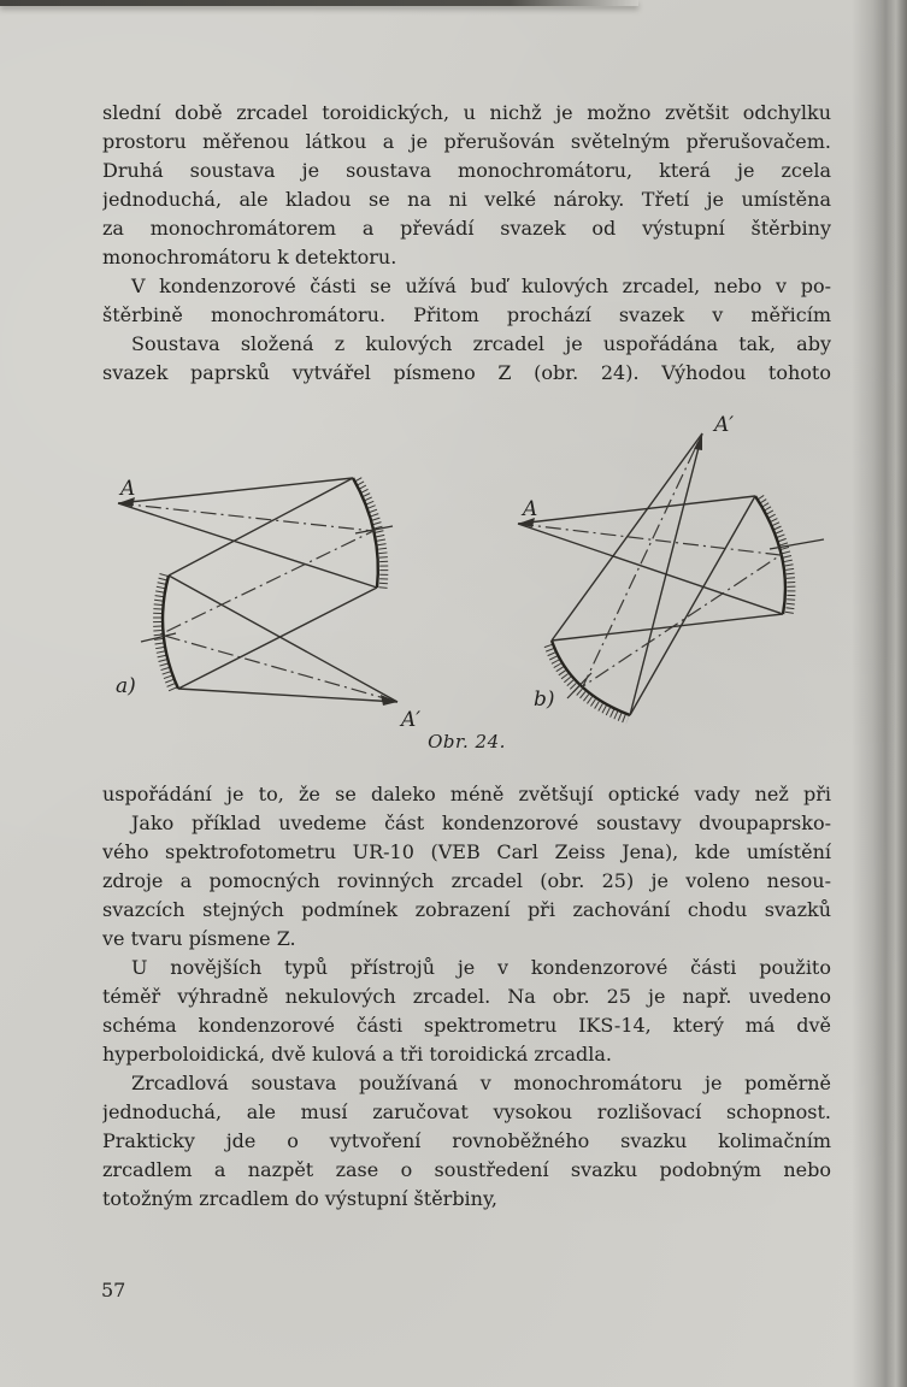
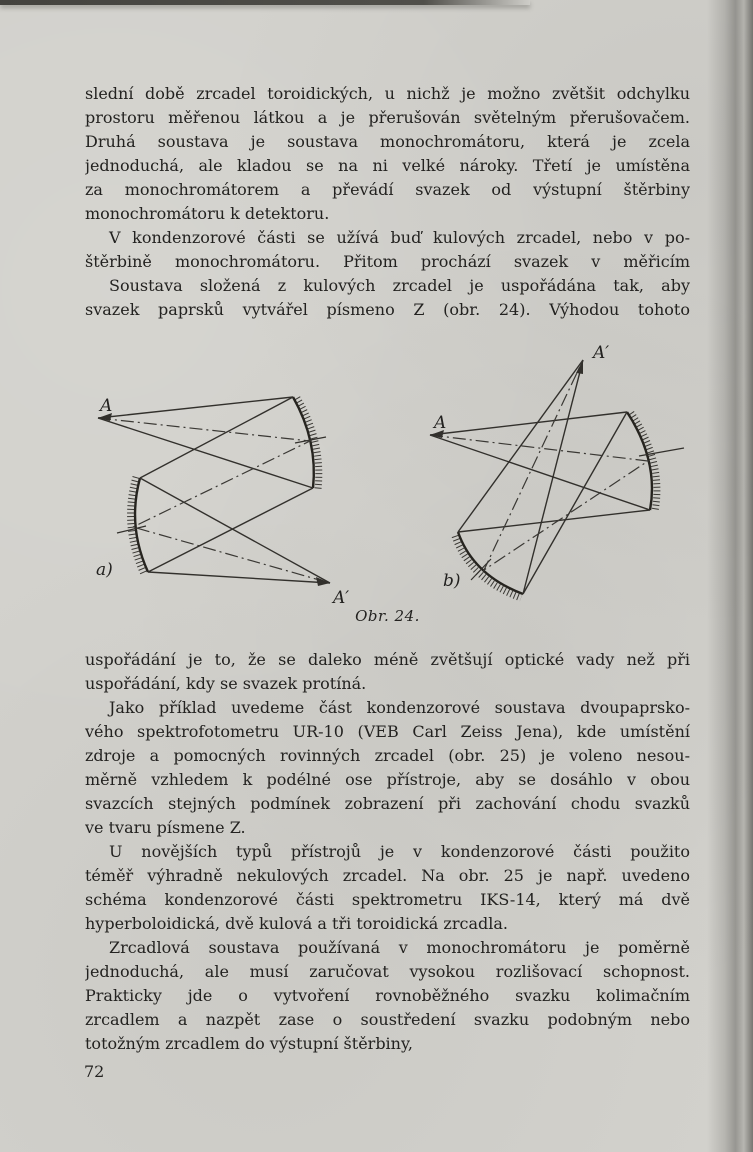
  slední době zrcadel toroidických, u nichž je možno zvětšit odchylku
  prostoru měřenou látkou a je přerušován světelným přerušovačem.
  Druhá soustava je soustava monochromátoru, která je zcela
  jednoduchá, ale kladou se na ni velké nároky. Třetí je umístěna
  za monochromátorem a převádí svazek od výstupní štěrbiny
  monochromátoru k detektoru.
  V kondenzorové části se užívá buď kulových zrcadel, nebo v po-
  štěrbině monochromátoru. Přitom prochází svazek v měřicím
  Soustava složená z kulových zrcadel je uspořádána tak, aby
  svazek paprsků vytvářel písmeno Z (obr. 24). Výhodou tohoto
  A
  A′
  a)
  A
  A′
  b)
  Obr. 24.
  uspořádání je to, že se daleko méně zvětšují optické vady než při
+ uspořádání, kdy se svazek protíná.
- Jako příklad uvedeme část kondenzorové soustavy dvoupaprsko-
+ Jako příklad uvedeme část kondenzorové soustava dvoupaprsko-
  vého spektrofotometru UR-10 (VEB Carl Zeiss Jena), kde umístění
  zdroje a pomocných rovinných zrcadel (obr. 25) je voleno nesou-
+ měrně vzhledem k podélné ose přístroje, aby se dosáhlo v obou
  svazcích stejných podmínek zobrazení při zachování chodu svazků
  ve tvaru písmene Z.
  U novějších typů přístrojů je v kondenzorové části použito
  téměř výhradně nekulových zrcadel. Na obr. 25 je např. uvedeno
  schéma kondenzorové části spektrometru IKS-14, který má dvě
  hyperboloidická, dvě kulová a tři toroidická zrcadla.
  Zrcadlová soustava používaná v monochromátoru je poměrně
  jednoduchá, ale musí zaručovat vysokou rozlišovací schopnost.
  Prakticky jde o vytvoření rovnoběžného svazku kolimačním
  zrcadlem a nazpět zase o soustředení svazku podobným nebo
  totožným zrcadlem do výstupní štěrbiny,
- 57
+ 72
